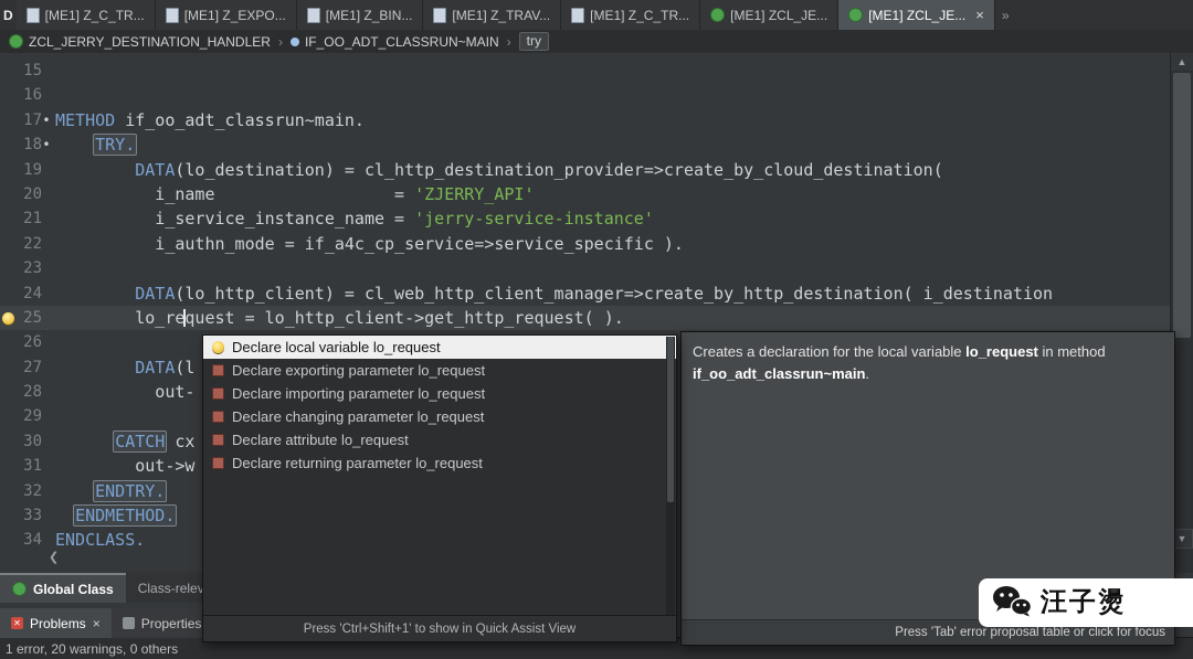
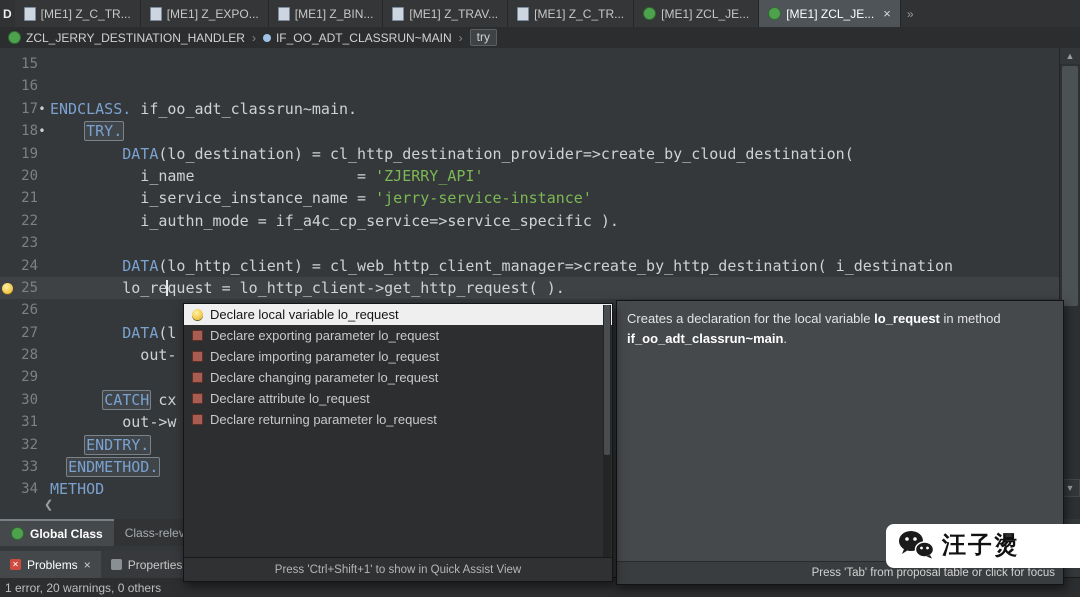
  D
  [ME1] Z_C_TR...
  [ME1] Z_EXPO...
  [ME1] Z_BIN...
  [ME1] Z_TRAV...
  [ME1] Z_C_TR...
  [ME1] ZCL_JE...
  [ME1] ZCL_JE...
  ×
  »
  ZCL_JERRY_DESTINATION_HANDLER
  ›
  IF_OO_ADT_CLASSRUN~MAIN
  ›
  try
  15
  16
  17
  •
- METHOD if_oo_adt_classrun~main.
+ ENDCLASS. if_oo_adt_classrun~main.
  18
  •
  TRY.
  19
  DATA(lo_destination) = cl_http_destination_provider=>create_by_cloud_destination(
  20
  i_name = 'ZJERRY_API'
  21
  i_service_instance_name = 'jerry-service-instance'
  22
  i_authn_mode = if_a4c_cp_service=>service_specific ).
  23
  24
  DATA(lo_http_client) = cl_web_http_client_manager=>create_by_http_destination( i_destination
  25
  lo_request = lo_http_client->get_http_request( ).
  26
  27
  DATA(l
  28
  out-
  29
  30
  CATCH cx
  31
  out->w
  32
  ENDTRY.
  33
  ENDMETHOD.
  34
- ENDCLASS.
+ METHOD
  ▲
  ▼
  ❮
  Global Class
  Class-relev
  ✕
  Problems
  ×
  Properties
  1 error, 20 warnings, 0 others
  Declare local variable lo_request
  Declare exporting parameter lo_request
  Declare importing parameter lo_request
  Declare changing parameter lo_request
  Declare attribute lo_request
  Declare returning parameter lo_request
  Press 'Ctrl+Shift+1' to show in Quick Assist View
  Creates a declaration for the local variable lo_request in method if_oo_adt_classrun~main.
- Press 'Tab' error proposal table or click for focus
+ Press 'Tab' from proposal table or click for focus
  汪子燙
